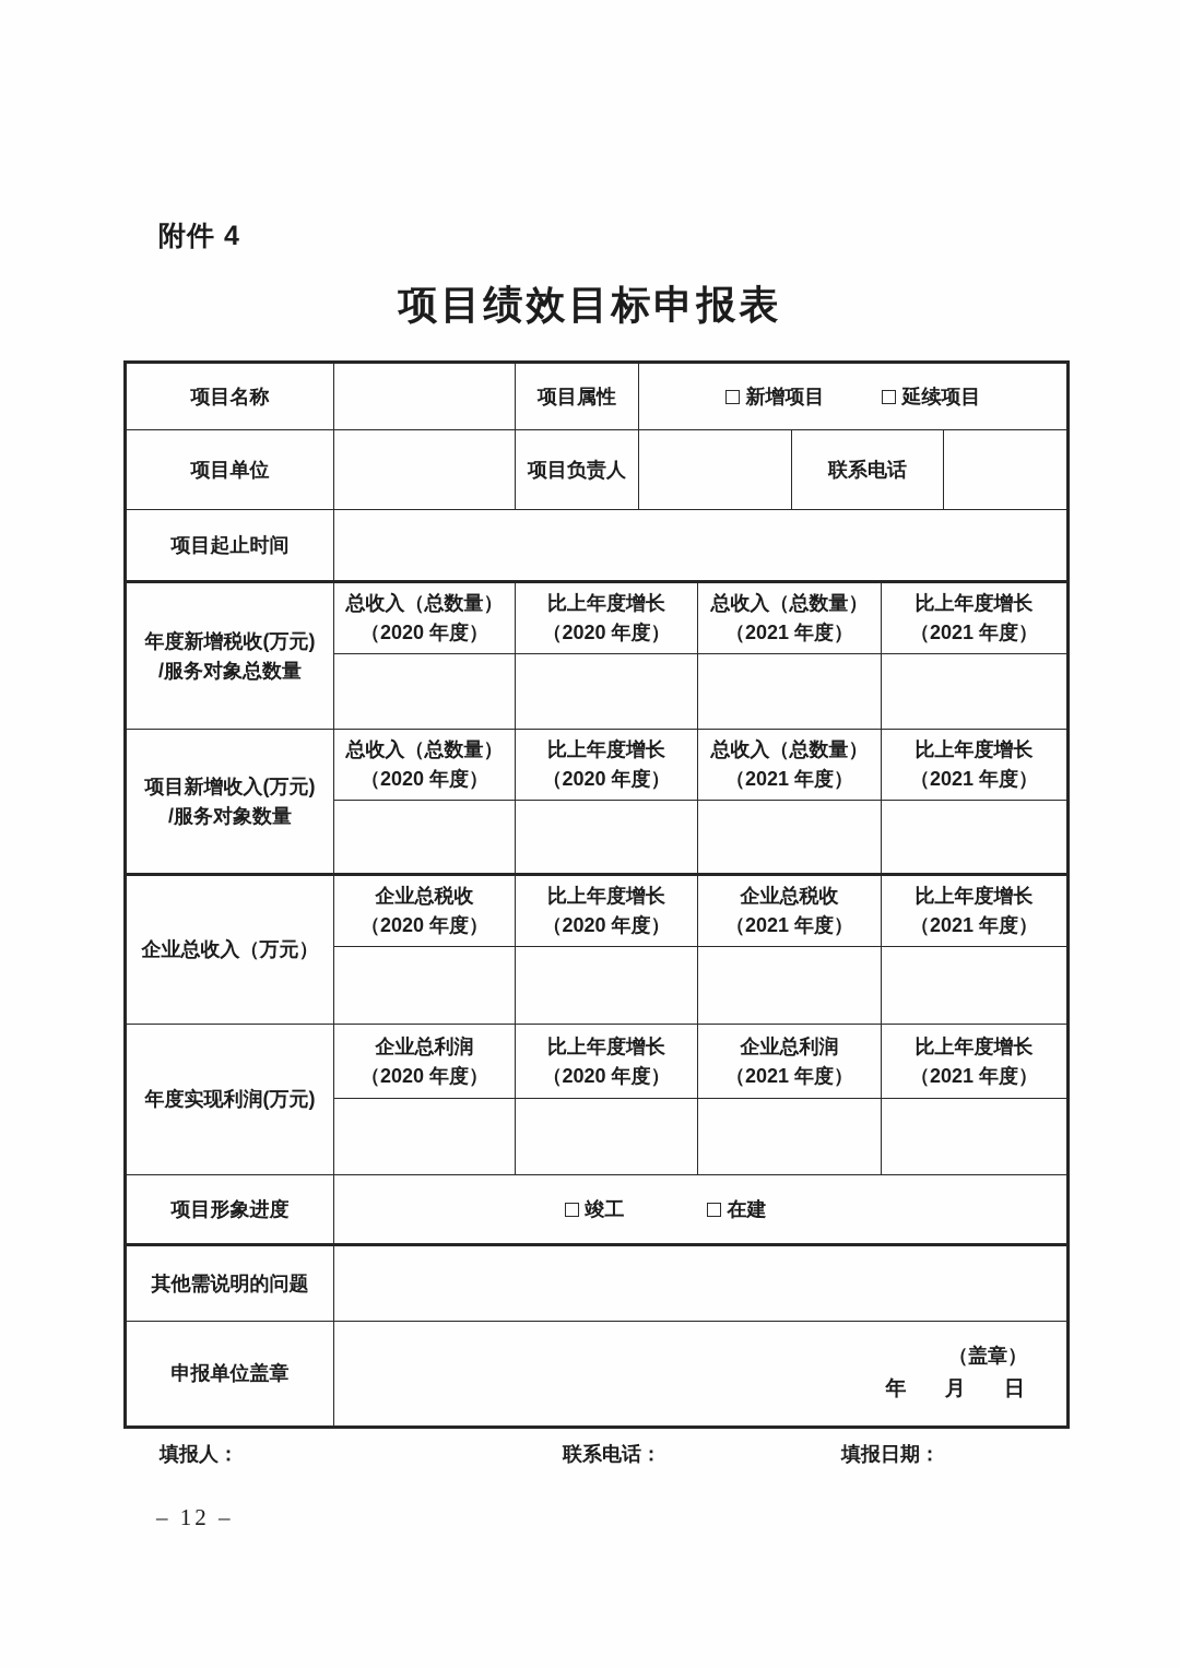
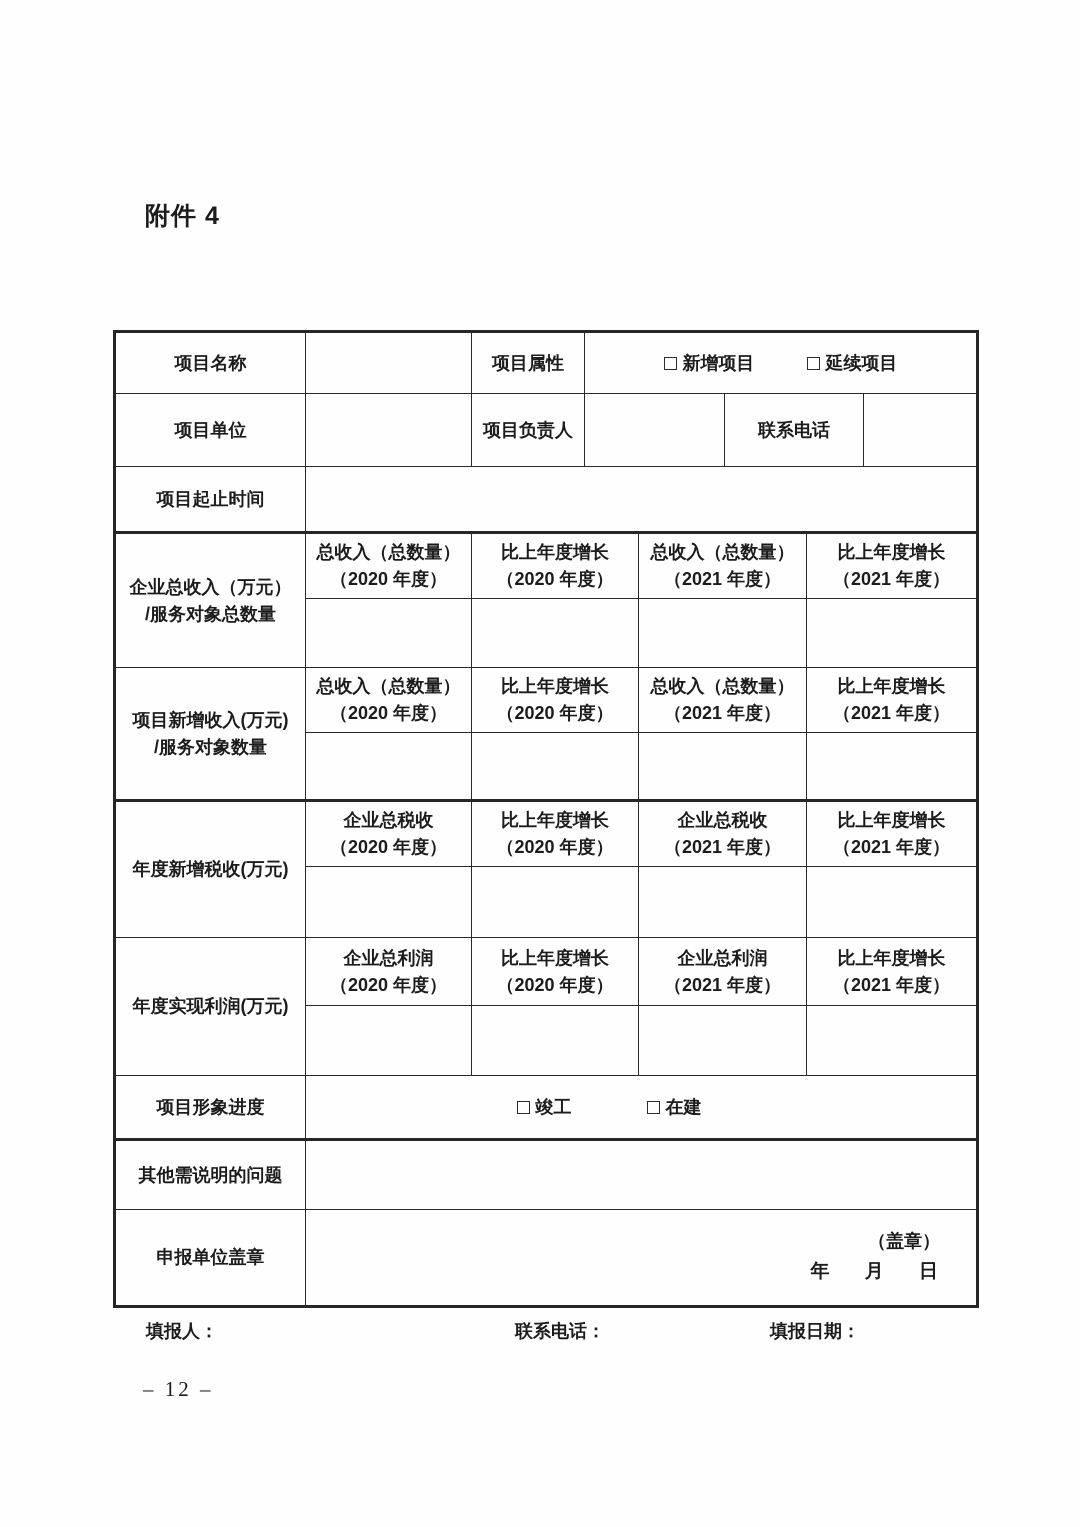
  附件 4
- 项目绩效目标申报表
  项目名称		项目属性	新增项目 延续项目
  项目单位		项目负责人		联系电话
  项目起止时间
- 年度新增税收(万元) /服务对象总数量	总收入（总数量）（2020 年度）	比上年度增长（2020 年度）	总收入（总数量）（2021 年度）	比上年度增长（2021 年度）
+ 企业总收入（万元） /服务对象总数量	总收入（总数量）（2020 年度）	比上年度增长（2020 年度）	总收入（总数量）（2021 年度）	比上年度增长（2021 年度）
  项目新增收入(万元) /服务对象数量	总收入（总数量）（2020 年度）	比上年度增长（2020 年度）	总收入（总数量）（2021 年度）	比上年度增长（2021 年度）
- 企业总收入（万元）	企业总税收（2020 年度）	比上年度增长（2020 年度）	企业总税收（2021 年度）	比上年度增长（2021 年度）
+ 年度新增税收(万元)	企业总税收（2020 年度）	比上年度增长（2020 年度）	企业总税收（2021 年度）	比上年度增长（2021 年度）
  年度实现利润(万元)	企业总利润（2020 年度）	比上年度增长（2020 年度）	企业总利润（2021 年度）	比上年度增长（2021 年度）
  项目形象进度	竣工 在建
  其他需说明的问题
  申报单位盖章	（盖章） 年 月 日
  填报人：
  联系电话：
  填报日期：
  – 12 –
